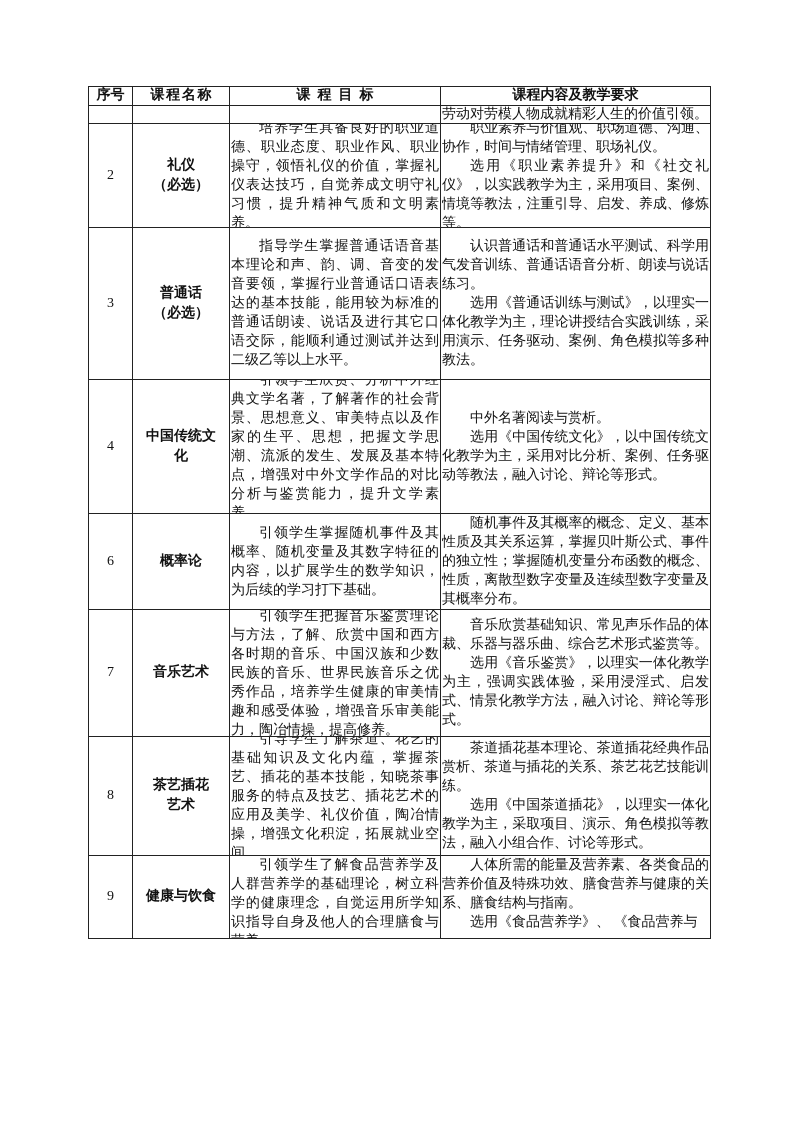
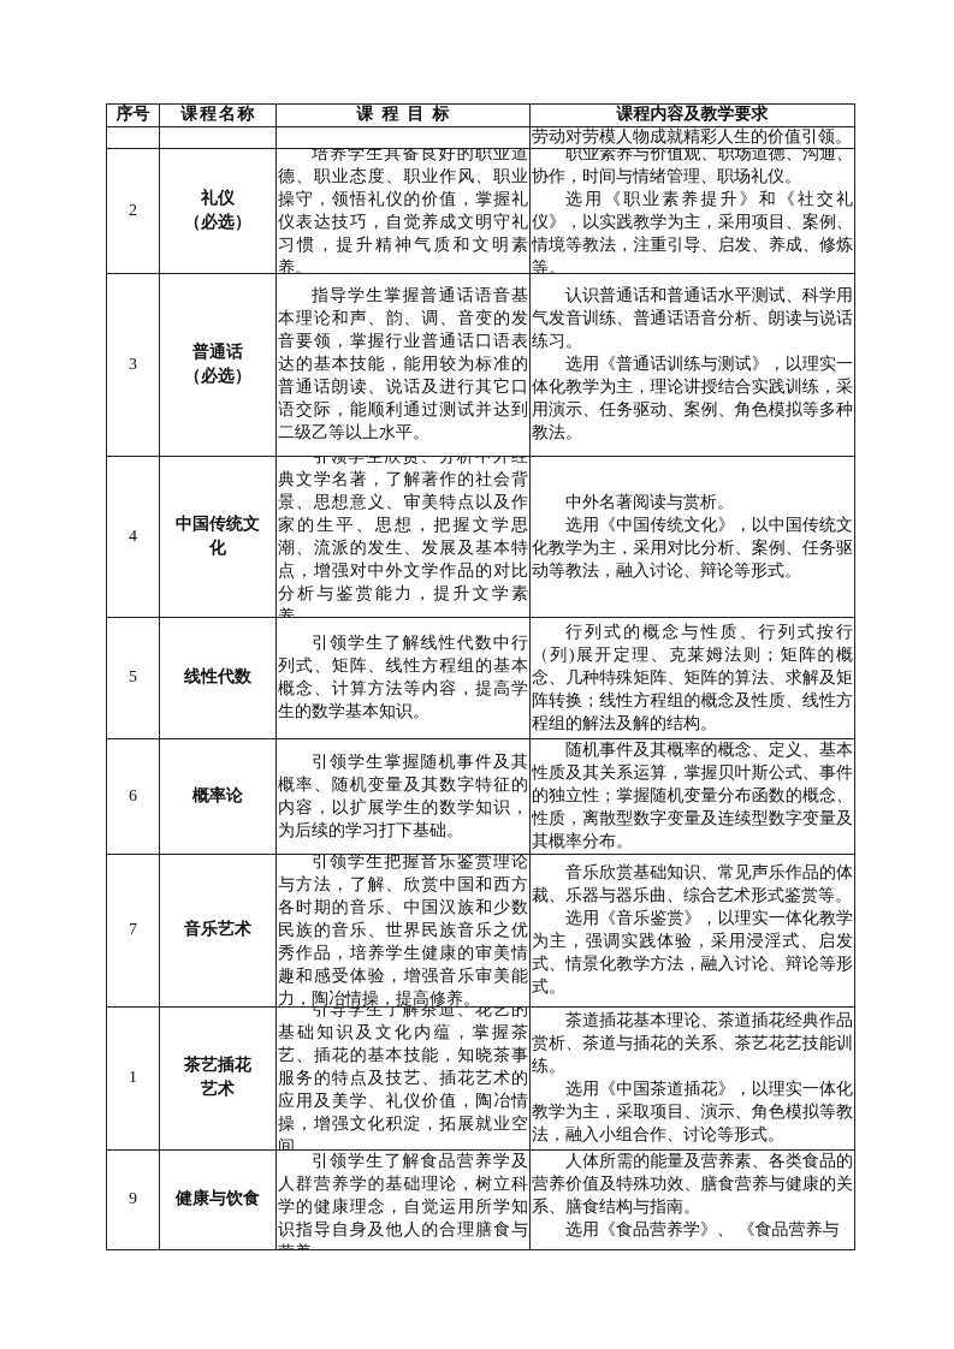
  序号	课程名称	课程目标	课程内容及教学要求
  			劳动对劳模人物成就精彩人生的价值引领。
  2	礼仪 （必选）	培养学生具备良好的职业道德、职业态度、职业作风、职业操守，领悟礼仪的价值，掌握礼仪表达技巧，自觉养成文明守礼习惯，提升精神气质和文明素养。	职业素养与价值观、职场道德、沟通、协作，时间与情绪管理、职场礼仪。 选用《职业素养提升》和《社交礼仪》，以实践教学为主，采用项目、案例、情境等教法，注重引导、启发、养成、修炼等。
  3	普通话 （必选）	指导学生掌握普通话语音基本理论和声、韵、调、音变的发音要领，掌握行业普通话口语表达的基本技能，能用较为标准的普通话朗读、说话及进行其它口语交际，能顺利通过测试并达到二级乙等以上水平。	认识普通话和普通话水平测试、科学用气发音训练、普通话语音分析、朗读与说话练习。 选用《普通话训练与测试》，以理实一体化教学为主，理论讲授结合实践训练，采用演示、任务驱动、案例、角色模拟等多种教法。
  4	中国传统文 化	引领学生欣赏、分析中外经典文学名著，了解著作的社会背景、思想意义、审美特点以及作家的生平、思想，把握文学思潮、流派的发生、发展及基本特点，增强对中外文学作品的对比分析与鉴赏能力，提升文学素	中外名著阅读与赏析。 选用《中国传统文化》，以中国传统文化教学为主，采用对比分析、案例、任务驱动等教法，融入讨论、辩论等形式。
+ 5	线性代数	引领学生了解线性代数中行列式、矩阵、线性方程组的基本概念、计算方法等内容，提高学生的数学基本知识。	行列式的概念与性质、行列式按行（列)展开定理、克莱姆法则；矩阵的概念、几种特殊矩阵、矩阵的算法、求解及矩阵转换；线性方程组的概念及性质、线性方程组的解法及解的结构。
  6	概率论	引领学生掌握随机事件及其概率、随机变量及其数字特征的内容，以扩展学生的数学知识，为后续的学习打下基础。	随机事件及其概率的概念、定义、基本性质及其关系运算，掌握贝叶斯公式、事件的独立性；掌握随机变量分布函数的概念、性质，离散型数字变量及连续型数字变量及其概率分布。
  7	音乐艺术	引领学生把握音乐鉴赏理论与方法，了解、欣赏中国和西方各时期的音乐、中国汉族和少数民族的音乐、世界民族音乐之优秀作品，培养学生健康的审美情趣和感受体验，增强音乐审美能力，陶冶情操，提高修养。	音乐欣赏基础知识、常见声乐作品的体裁、乐器与器乐曲、综合艺术形式鉴赏等。 选用《音乐鉴赏》，以理实一体化教学为主，强调实践体验，采用浸淫式、启发式、情景化教学方法，融入讨论、辩论等形式。
- 8	茶艺插花 艺术	引导学生了解茶道、花艺的基础知识及文化内蕴，掌握茶艺、插花的基本技能，知晓茶事服务的特点及技艺、插花艺术的应用及美学、礼仪价值，陶冶情操，增强文化积淀，拓展就业空间。	茶道插花基本理论、茶道插花经典作品赏析、茶道与插花的关系、茶艺花艺技能训练。 选用《中国茶道插花》，以理实一体化教学为主，采取项目、演示、角色模拟等教法，融入小组合作、讨论等形式。
+ 1	茶艺插花 艺术	引导学生了解茶道、花艺的基础知识及文化内蕴，掌握茶艺、插花的基本技能，知晓茶事服务的特点及技艺、插花艺术的应用及美学、礼仪价值，陶冶情操，增强文化积淀，拓展就业空间。	茶道插花基本理论、茶道插花经典作品赏析、茶道与插花的关系、茶艺花艺技能训练。 选用《中国茶道插花》，以理实一体化教学为主，采取项目、演示、角色模拟等教法，融入小组合作、讨论等形式。
  9	健康与饮食	引领学生了解食品营养学及人群营养学的基础理论，树立科学的健康理念，自觉运用所学知识指导自身及他人的合理膳食与	人体所需的能量及营养素、各类食品的营养价值及特殊功效、膳食营养与健康的关系、膳食结构与指南。 选用《食品营养学》、 《食品营养与
